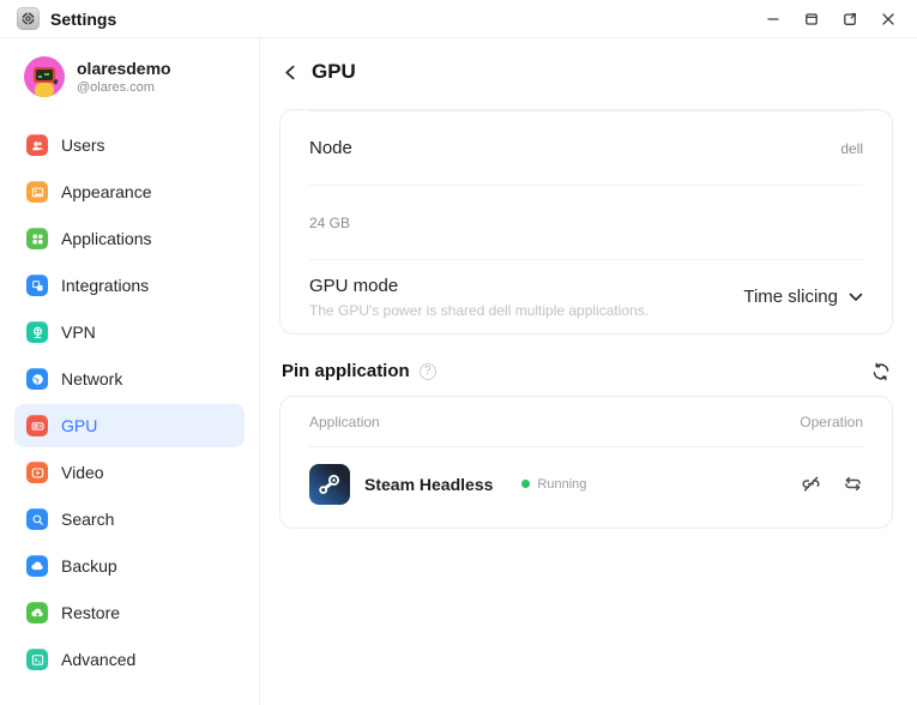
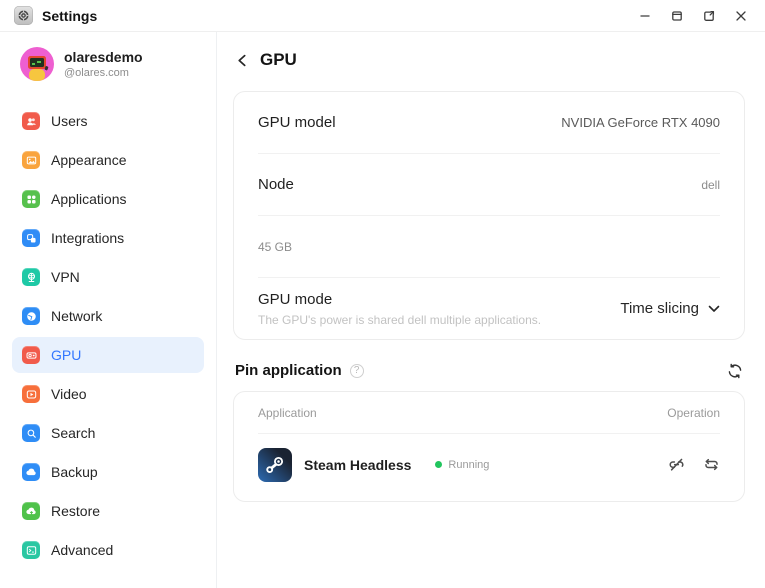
  Settings
  olaresdemo
  @olares.com
  Users
  Appearance
  Applications
  Integrations
  VPN
  Network
  GPU
  Video
  Search
  Backup
  Restore
  Advanced
  GPU
+ GPU model
+ NVIDIA GeForce RTX 4090
  Node
  dell
- 24 GB
+ 45 GB
  GPU mode
  The GPU's power is shared dell multiple applications.
  Time slicing
  Pin application
  ?
  Application
  Operation
  Steam Headless
  Running
